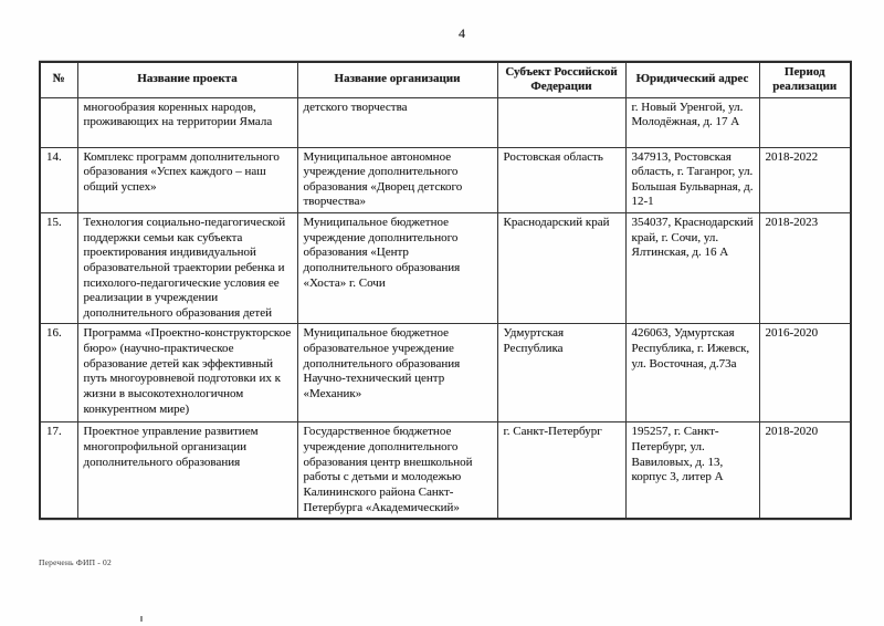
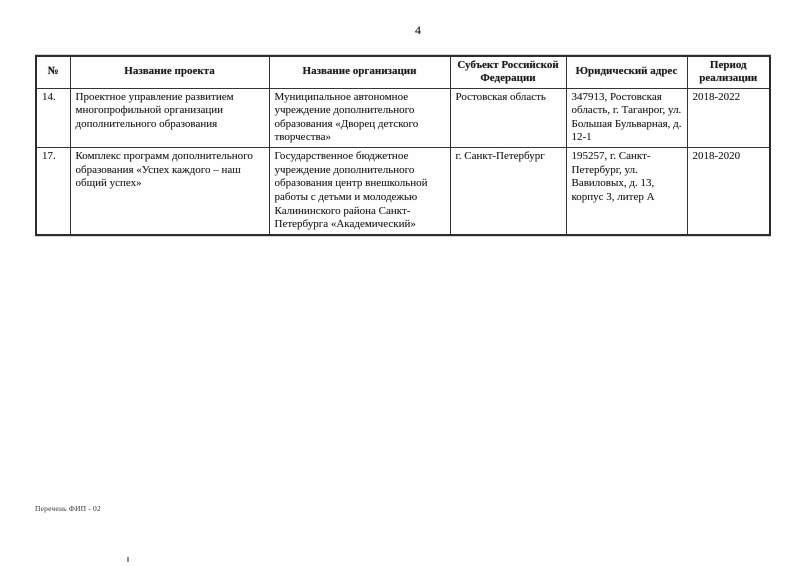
  4
  №	Название проекта	Название организации	Субъект Российской Федерации	Юридический адрес	Период реализации
- 	многообразия коренных народов, проживающих на территории Ямала	детского творчества		г. Новый Уренгой, ул. Молодёжная, д. 17 А
- 14.	Комплекс программ дополнительного образования «Успех каждого – наш общий успех»	Муниципальное автономное учреждение дополнительного образования «Дворец детского творчества»	Ростовская область	347913, Ростовская область, г. Таганрог, ул. Большая Бульварная, д. 12-1	2018-2022
+ 14.	Проектное управление развитием многопрофильной организации дополнительного образования	Муниципальное автономное учреждение дополнительного образования «Дворец детского творчества»	Ростовская область	347913, Ростовская область, г. Таганрог, ул. Большая Бульварная, д. 12-1	2018-2022
- 15.	Технология социально-педагогической поддержки семьи как субъекта проектирования индивидуальной образовательной траектории ребенка и психолого-педагогические условия ее реализации в учреждении дополнительного образования детей	Муниципальное бюджетное учреждение дополнительного образования «Центр дополнительного образования «Хоста» г. Сочи	Краснодарский край	354037, Краснодарский край, г. Сочи, ул. Ялтинская, д. 16 А	2018-2023
- 16.	Программа «Проектно-конструкторское бюро» (научно-практическое образование детей как эффективный путь многоуровневой подготовки их к жизни в высокотехнологичном конкурентном мире)	Муниципальное бюджетное образовательное учреждение дополнительного образования Научно-технический центр «Механик»	Удмуртская Республика	426063, Удмуртская Республика, г. Ижевск, ул. Восточная, д.73а	2016-2020
- 17.	Проектное управление развитием многопрофильной организации дополнительного образования	Государственное бюджетное учреждение дополнительного образования центр внешкольной работы с детьми и молодежью Калининского района Санкт-Петербурга «Академический»	г. Санкт-Петербург	195257, г. Санкт-Петербург, ул. Вавиловых, д. 13, корпус 3, литер А	2018-2020
+ 17.	Комплекс программ дополнительного образования «Успех каждого – наш общий успех»	Государственное бюджетное учреждение дополнительного образования центр внешкольной работы с детьми и молодежью Калининского района Санкт-Петербурга «Академический»	г. Санкт-Петербург	195257, г. Санкт-Петербург, ул. Вавиловых, д. 13, корпус 3, литер А	2018-2020
  Перечень ФИП - 02
